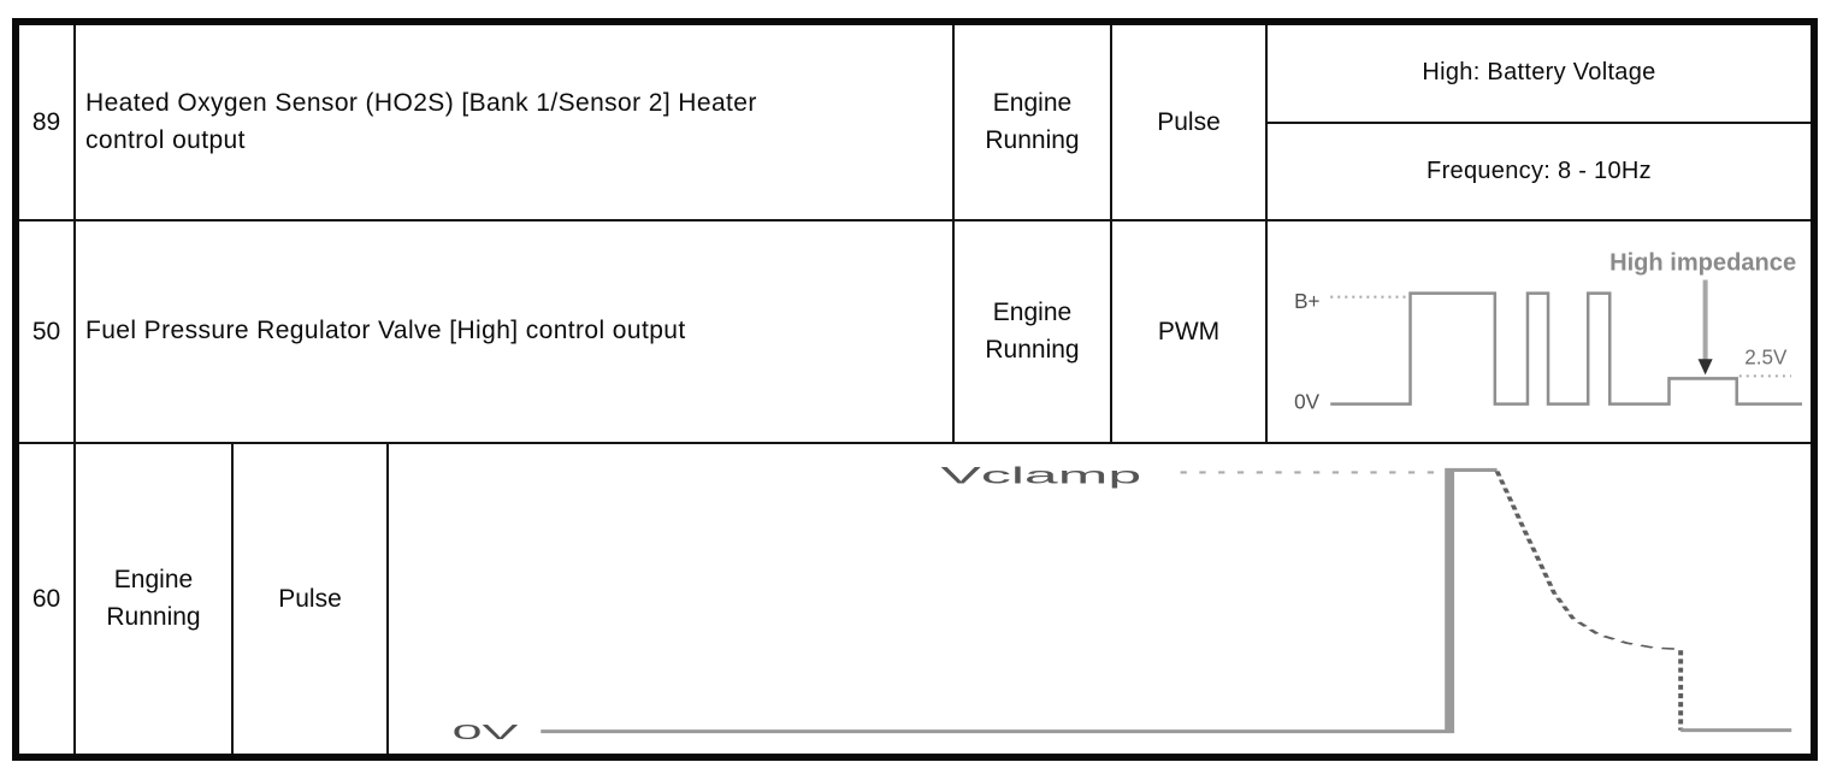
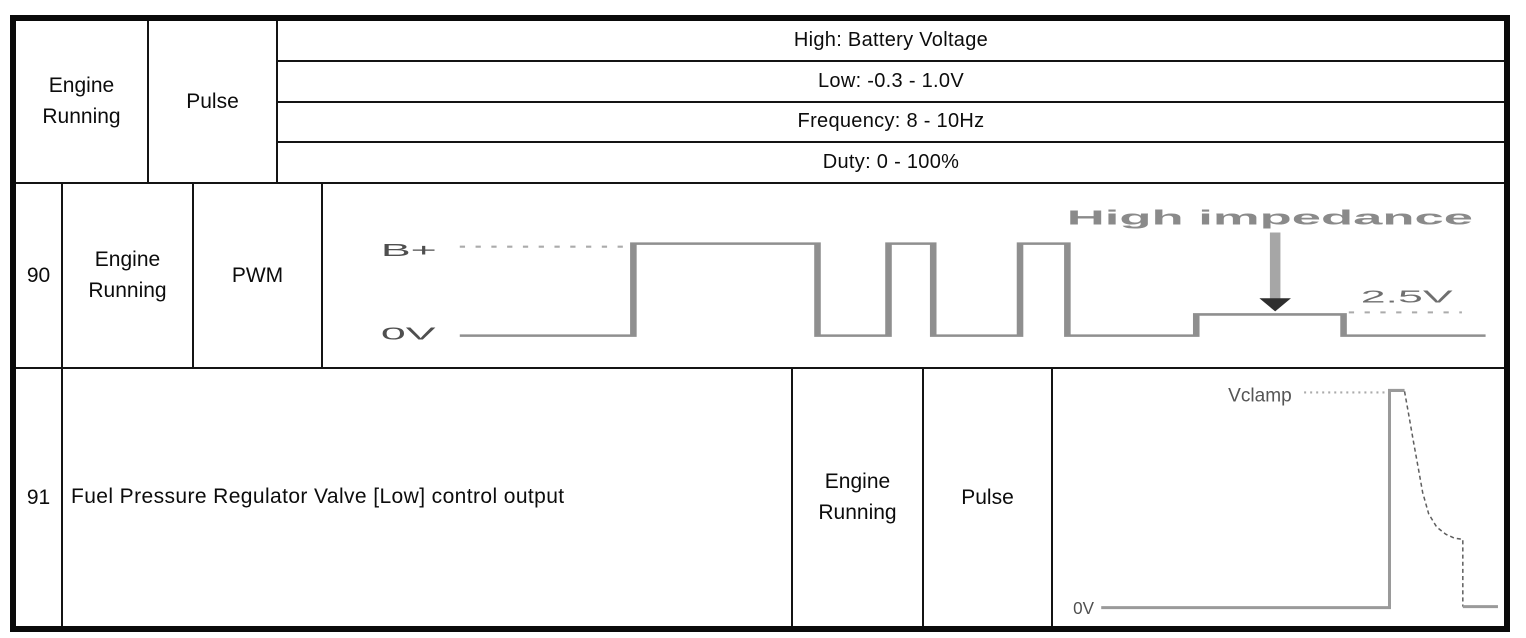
- 89
- Heated Oxygen Sensor (HO2S) [Bank 1/Sensor 2] Heater
- control output
  Engine
  Running
  Pulse
  High: Battery Voltage
+ Low: -0.3 - 1.0V
  Frequency: 8 - 10Hz
+ Duty: 0 - 100%
- 50
+ 90
- Fuel Pressure Regulator Valve [High] control output
  Engine
  Running
  PWM
  B+
  0V
  2.5V
  High impedance
- 60
+ 91
+ Fuel Pressure Regulator Valve [Low] control output
  Engine
  Running
  Pulse
  Vclamp
  0V
